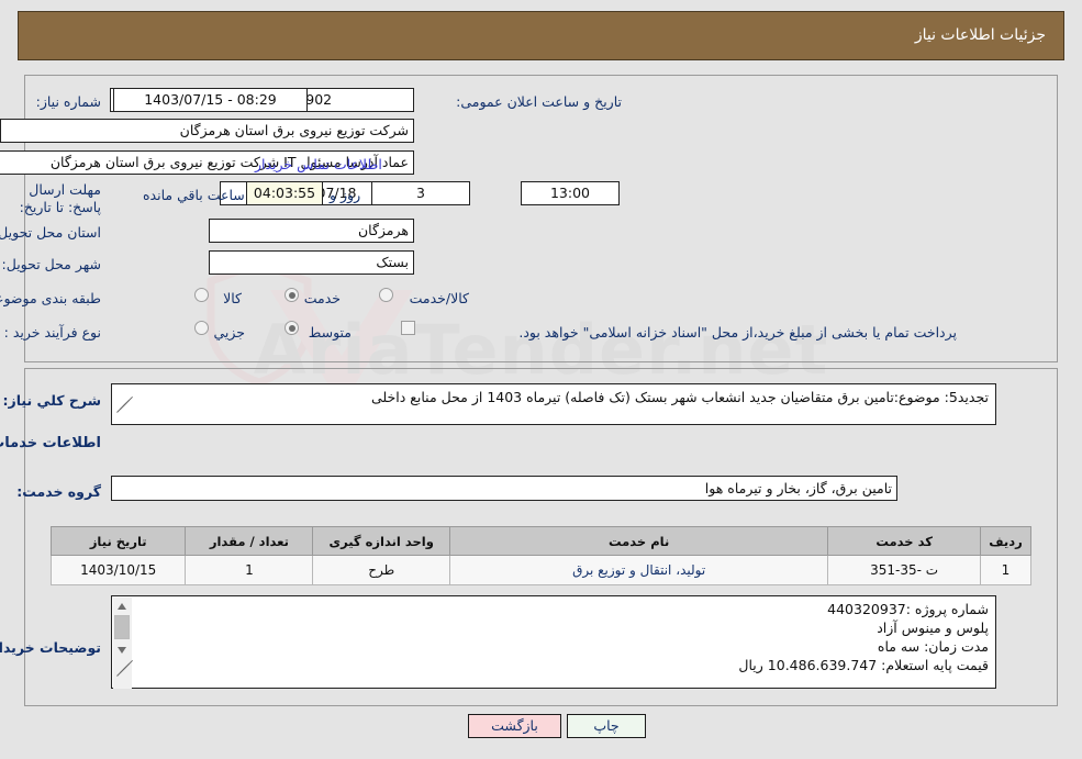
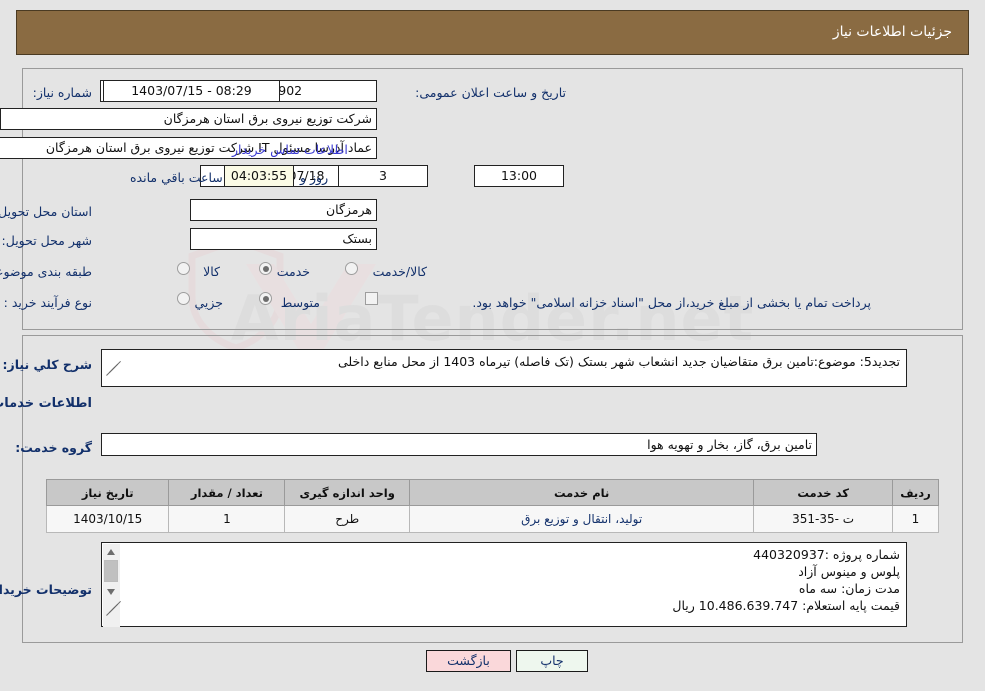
  AriaTender.net
  جزئیات اطلاعات نیاز
  شماره نیاز:
  تاریخ و ساعت اعلان عمومی:
  08:29 - 1403/07/15
  شرکت توزیع نیروی برق استان هرمزگان
  عماد آذرسا مسئول IT شرکت توزیع نیروی برق استان هرمزگان
  اطلاعات تماس خریدار
- مهلت ارسال پاسخ: تا تاریخ:
  13:00
  3
  روز و
  04:03:55
  ساعت باقي مانده
  استان محل تحویل
  هرمزگان
  شهر محل تحویل:
  بستک
  طبقه بندی موضو
  کالا
  خدمت
  کالا/خدمت
  نوع فرآیند خرید :
  جزیي
  متوسط
  پرداخت تمام یا بخشی از مبلغ خرید،از محل "اسناد خزانه اسلامی" خواهد بود.
  شرح کلي نیاز:
  تجدید5: موضوع:تامین برق متقاضیان جدید انشعاب شهر بستک (تک فاصله) تیرماه 1403 از محل منابع داخلی
  گروه خدمت:
- تامین برق، گاز، بخار و تیرماه هوا
+ تامین برق، گاز، بخار و تهویه هوا
  ردیف	کد خدمت	نام خدمت	واحد اندازه گیری	تعداد / مقدار	تاریخ نیاز
  1	ت -35-351	تولید، انتقال و توزیع برق	طرح	1	1403/10/15
  توضیحات خریدا
  شماره پروژه :440320937
  پلوس و مینوس آزاد
  مدت زمان: سه ماه
  قیمت پایه استعلام: 10.486.639.747 ریال
  چاپ
  بازگشت
